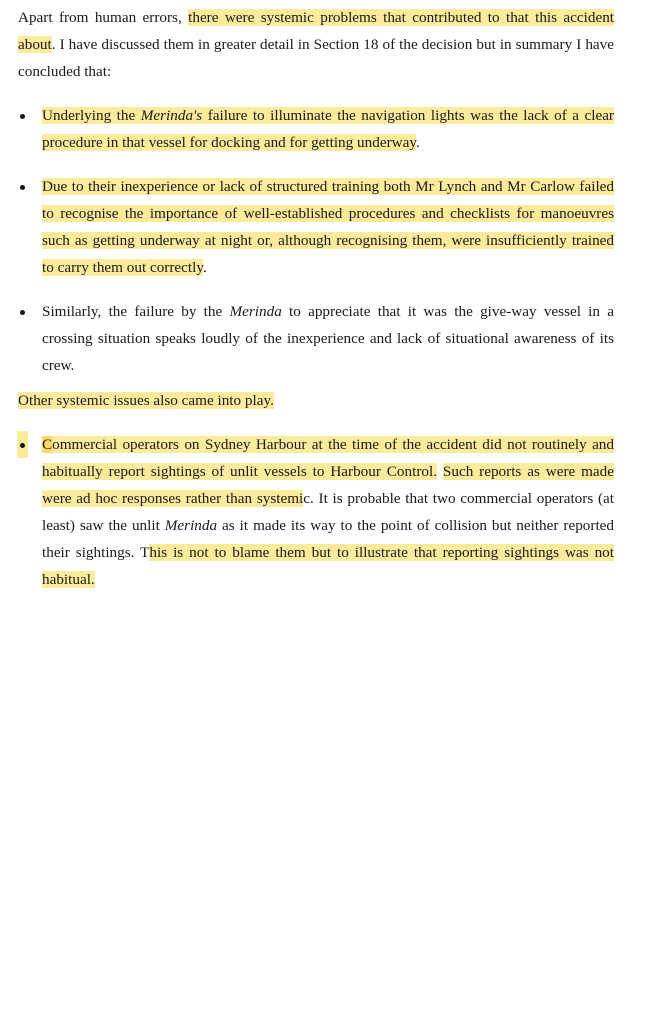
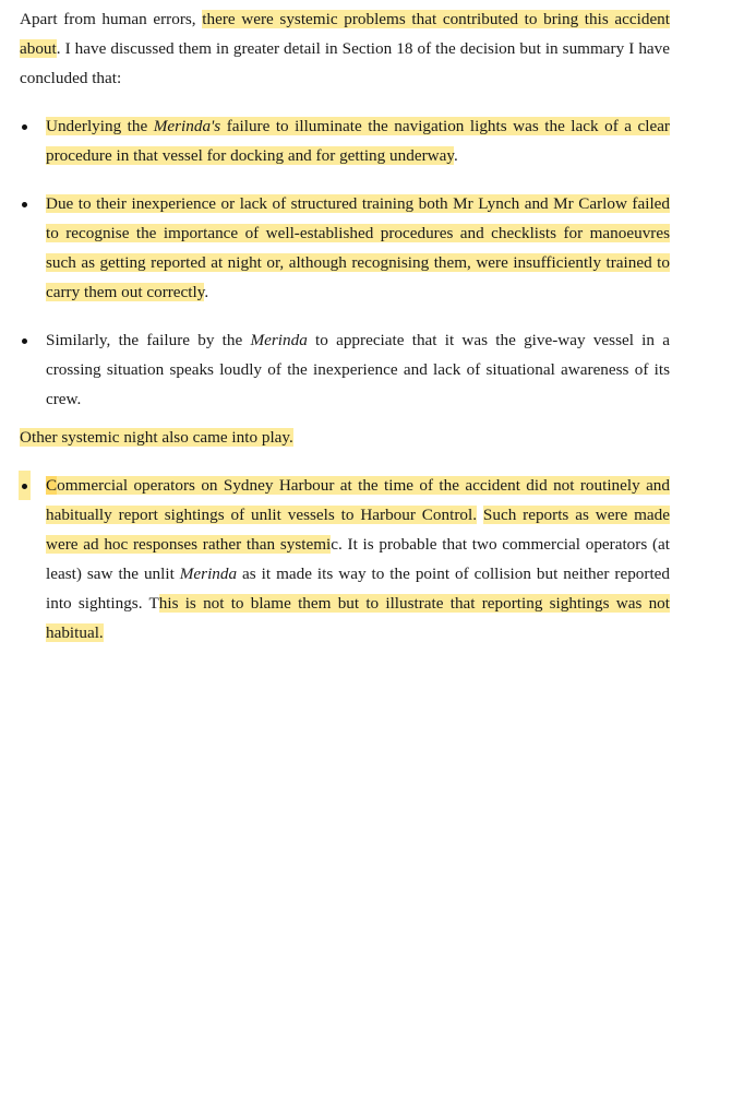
- Apart from human errors, there were systemic problems that contributed to that this accident about. I have discussed them in greater detail in Section 18 of the decision but in summary I have concluded that:
+ Apart from human errors, there were systemic problems that contributed to bring this accident about. I have discussed them in greater detail in Section 18 of the decision but in summary I have concluded that:
  Underlying the Merinda's failure to illuminate the navigation lights was the lack of a clear procedure in that vessel for docking and for getting underway.
- Due to their inexperience or lack of structured training both Mr Lynch and Mr Carlow failed to recognise the importance of well-established procedures and checklists for manoeuvres such as getting underway at night or, although recognising them, were insufficiently trained to carry them out correctly.
+ Due to their inexperience or lack of structured training both Mr Lynch and Mr Carlow failed to recognise the importance of well-established procedures and checklists for manoeuvres such as getting reported at night or, although recognising them, were insufficiently trained to carry them out correctly.
  Similarly, the failure by the Merinda to appreciate that it was the give-way vessel in a crossing situation speaks loudly of the inexperience and lack of situational awareness of its crew.
- Other systemic issues also came into play.
+ Other systemic night also came into play.
- Commercial operators on Sydney Harbour at the time of the accident did not routinely and habitually report sightings of unlit vessels to Harbour Control. Such reports as were made were ad hoc responses rather than systemic. It is probable that two commercial operators (at least) saw the unlit Merinda as it made its way to the point of collision but neither reported their sightings. This is not to blame them but to illustrate that reporting sightings was not habitual.
+ Commercial operators on Sydney Harbour at the time of the accident did not routinely and habitually report sightings of unlit vessels to Harbour Control. Such reports as were made were ad hoc responses rather than systemic. It is probable that two commercial operators (at least) saw the unlit Merinda as it made its way to the point of collision but neither reported into sightings. This is not to blame them but to illustrate that reporting sightings was not habitual.
